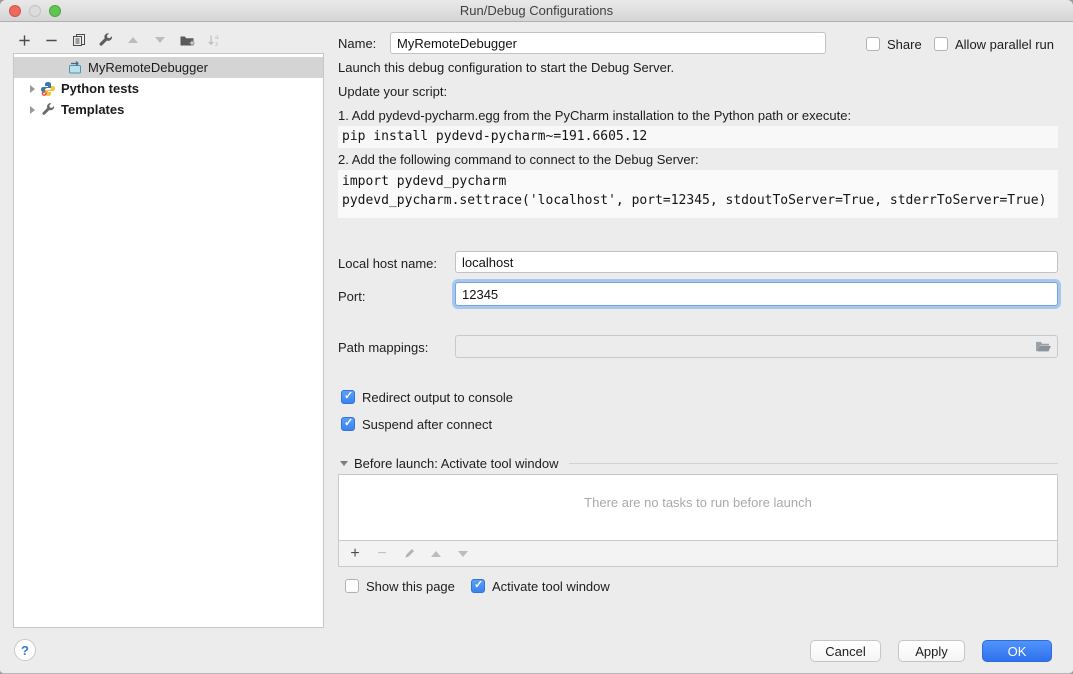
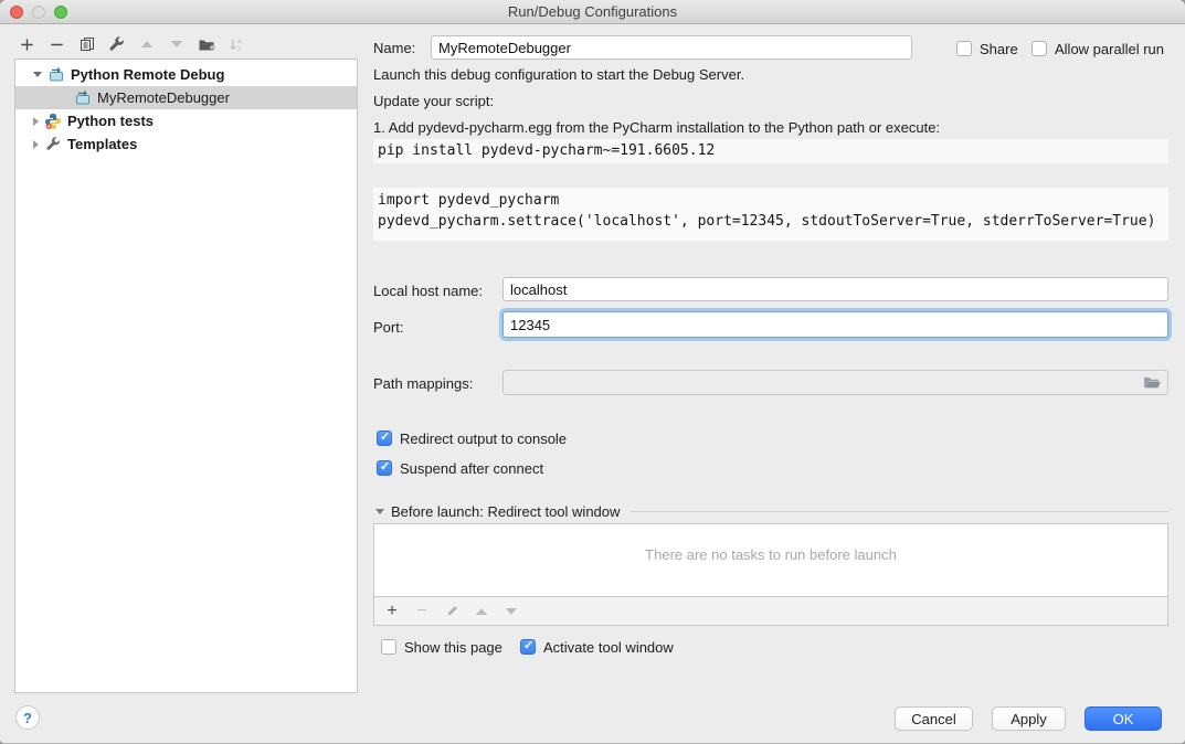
  Run/Debug Configurations
+ Python Remote Debug
  MyRemoteDebugger
  Python tests
  Templates
  Name:
  MyRemoteDebugger
  Share
  Allow parallel run
  Launch this debug configuration to start the Debug Server.
  Update your script:
  1. Add pydevd-pycharm.egg from the PyCharm installation to the Python path or execute:
  pip install pydevd-pycharm~=191.6605.12
- 2. Add the following command to connect to the Debug Server:
  import pydevd_pycharm
  pydevd_pycharm.settrace('localhost', port=12345, stdoutToServer=True, stderrToServer=True)
  Local host name:
  localhost
  Port:
  12345
  Path mappings:
  Redirect output to console
  Suspend after connect
- Before launch: Activate tool window
+ Before launch: Redirect tool window
  There are no tasks to run before launch
  +
  −
  Show this page
  Activate tool window
  ?
  Cancel
  Apply
  OK
